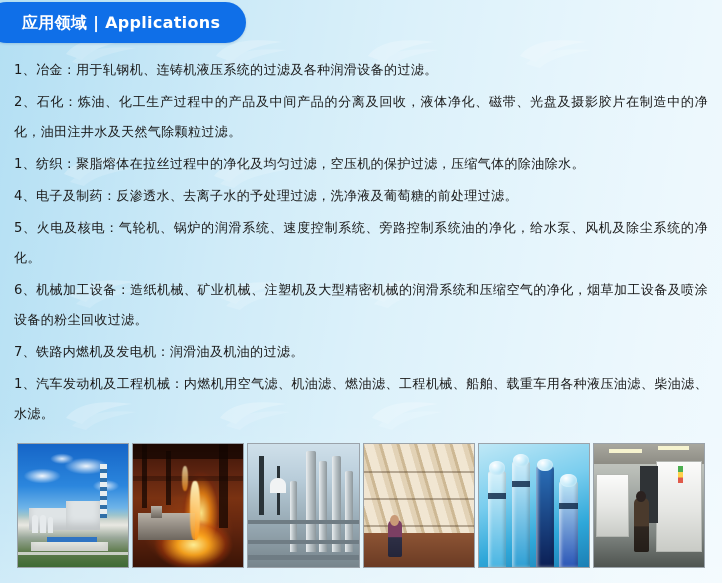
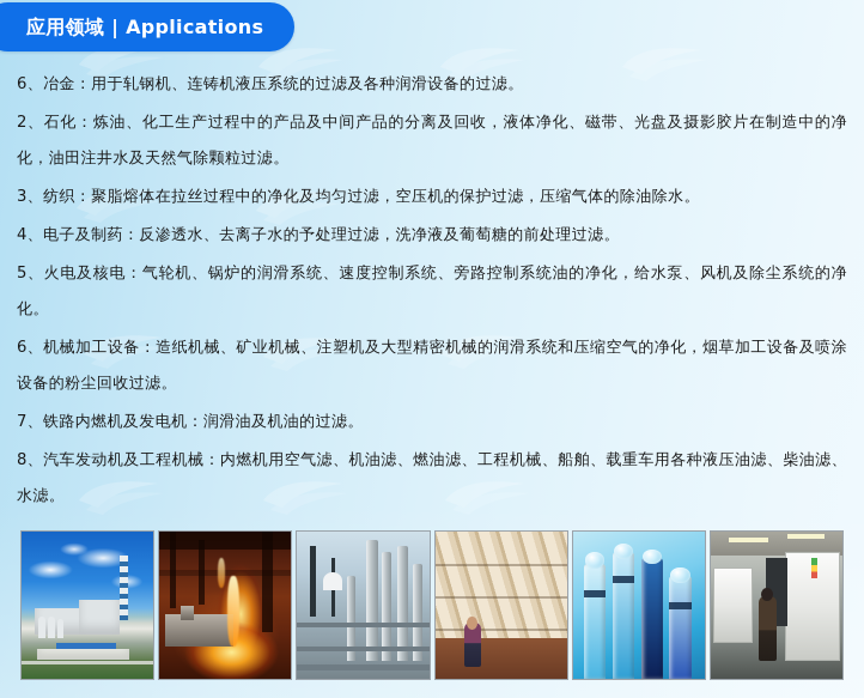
  应用领域 | Applications
- 1、冶金：用于轧钢机、连铸机液压系统的过滤及各种润滑设备的过滤。
+ 6、冶金：用于轧钢机、连铸机液压系统的过滤及各种润滑设备的过滤。
  2、石化：炼油、化工生产过程中的产品及中间产品的分离及回收，液体净化、磁带、光盘及摄影胶片在制造中的净化，油田注井水及天然气除颗粒过滤。
- 1、纺织：聚脂熔体在拉丝过程中的净化及均匀过滤，空压机的保护过滤，压缩气体的除油除水。
+ 3、纺织：聚脂熔体在拉丝过程中的净化及均匀过滤，空压机的保护过滤，压缩气体的除油除水。
  4、电子及制药：反渗透水、去离子水的予处理过滤，洗净液及葡萄糖的前处理过滤。
  5、火电及核电：气轮机、锅炉的润滑系统、速度控制系统、旁路控制系统油的净化，给水泵、风机及除尘系统的净化。
  6、机械加工设备：造纸机械、矿业机械、注塑机及大型精密机械的润滑系统和压缩空气的净化，烟草加工设备及喷涂设备的粉尘回收过滤。
  7、铁路内燃机及发电机：润滑油及机油的过滤。
- 1、汽车发动机及工程机械：内燃机用空气滤、机油滤、燃油滤、工程机械、船舶、载重车用各种液压油滤、柴油滤、水滤。
+ 8、汽车发动机及工程机械：内燃机用空气滤、机油滤、燃油滤、工程机械、船舶、载重车用各种液压油滤、柴油滤、水滤。
